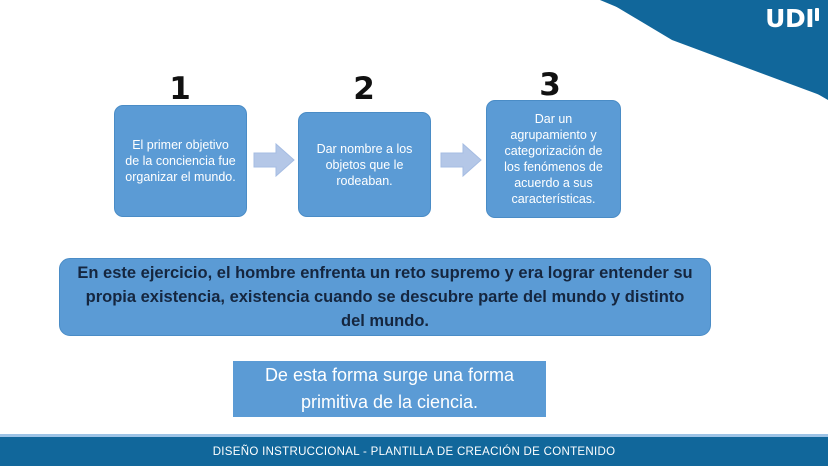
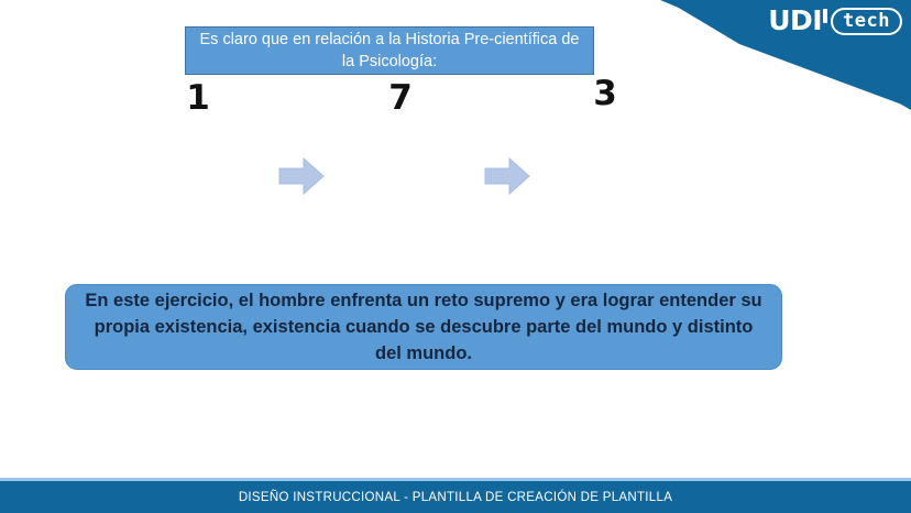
  UDI
+ tech
+ Es claro que en relación a la Historia Pre-científica de la Psicología:
  1
- 2
+ 7
  3
- El primer objetivo de la conciencia fue organizar el mundo.
- Dar nombre a los objetos que le rodeaban.
- Dar un agrupamiento y categorización de los fenómenos de acuerdo a sus características.
  En este ejercicio, el hombre enfrenta un reto supremo y era lograr entender su propia existencia, existencia cuando se descubre parte del mundo y distinto del mundo.
- De esta forma surge una forma primitiva de la ciencia.
- DISEÑO INSTRUCCIONAL - PLANTILLA DE CREACIÓN DE CONTENIDO
+ DISEÑO INSTRUCCIONAL - PLANTILLA DE CREACIÓN DE PLANTILLA
